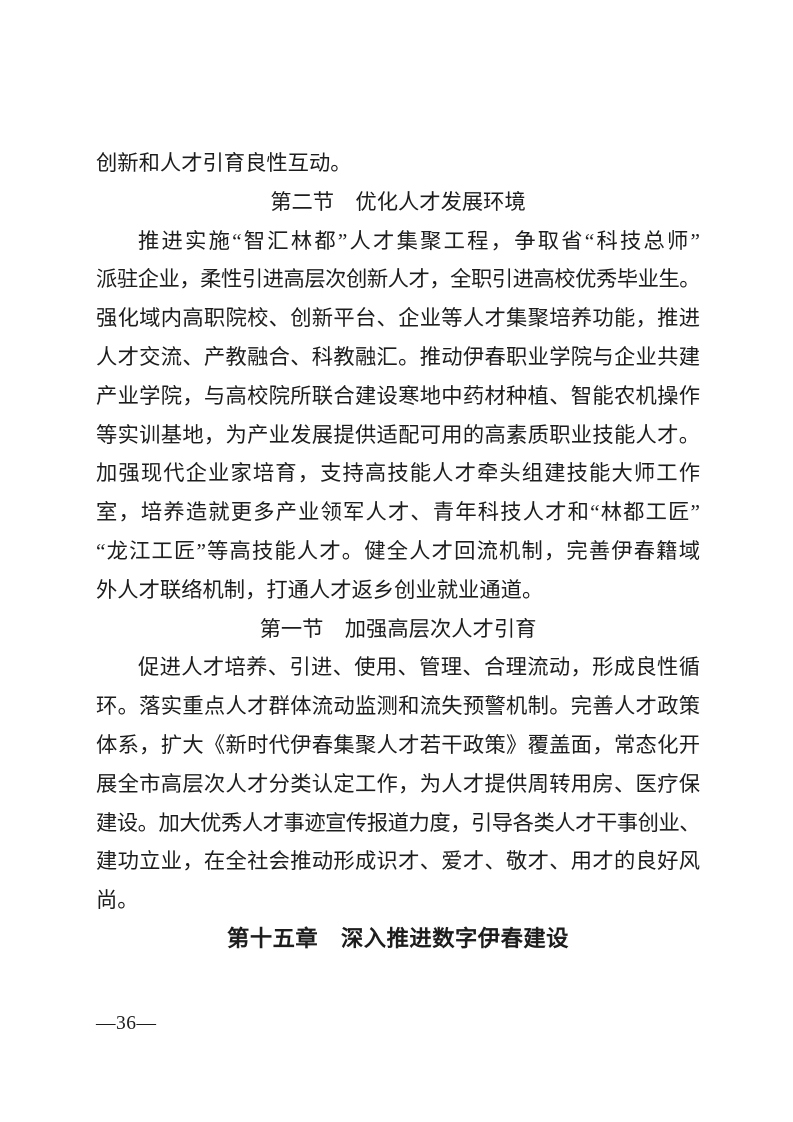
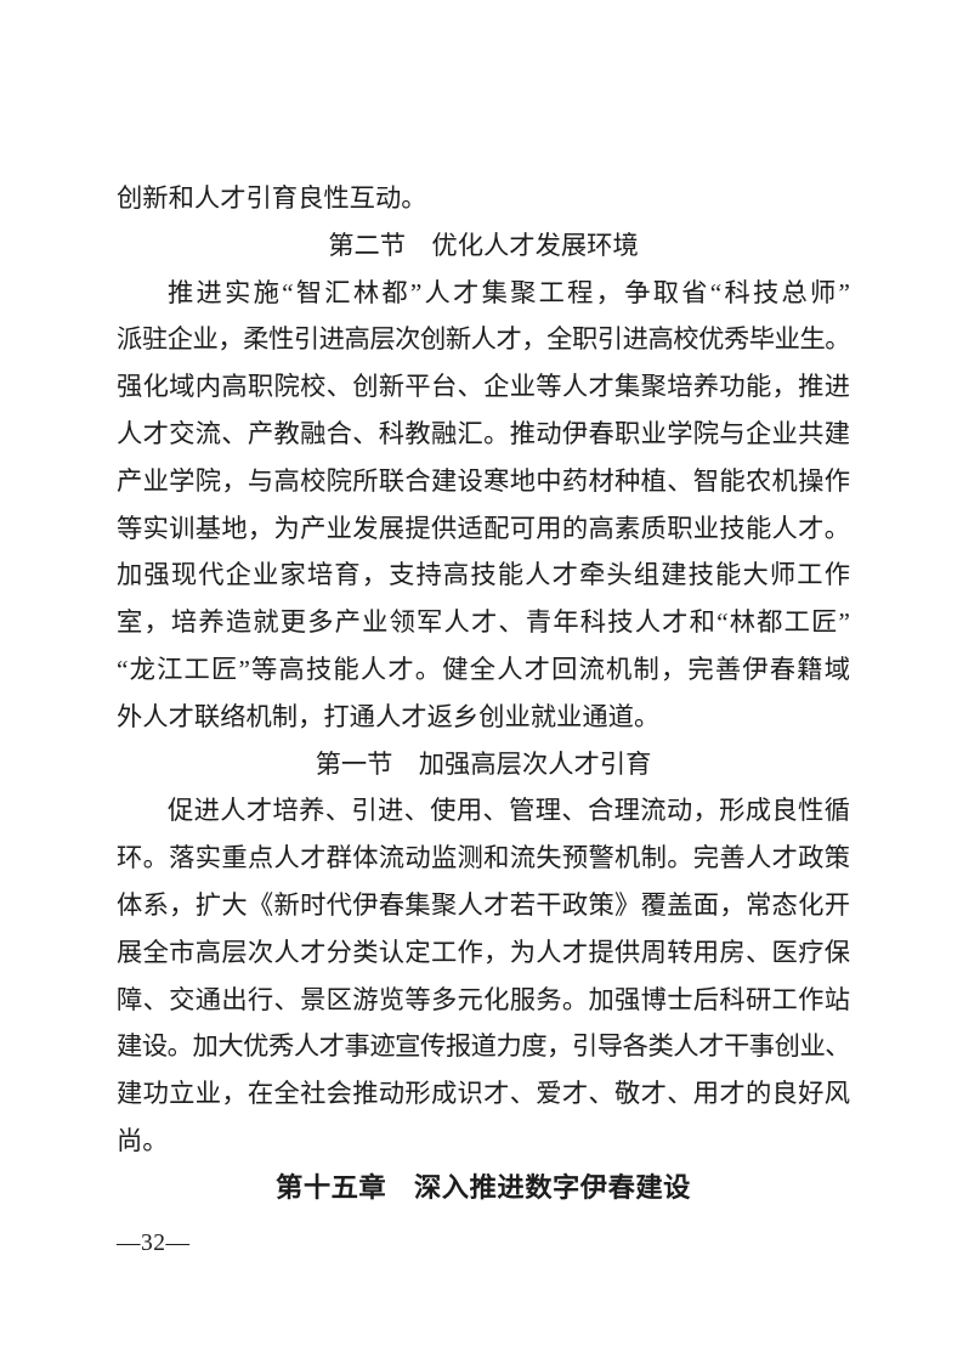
  创新和人才引育良性互动。
  第二节 优化人才发展环境
  推进实施“智汇林都”人才集聚工程，争取省“科技总师”
  派驻企业，柔性引进高层次创新人才，全职引进高校优秀毕业生。
  强化域内高职院校、创新平台、企业等人才集聚培养功能，推进
  人才交流、产教融合、科教融汇。推动伊春职业学院与企业共建
  产业学院，与高校院所联合建设寒地中药材种植、智能农机操作
  等实训基地，为产业发展提供适配可用的高素质职业技能人才。
  加强现代企业家培育，支持高技能人才牵头组建技能大师工作
  室，培养造就更多产业领军人才、青年科技人才和“林都工匠”
  “龙江工匠”等高技能人才。健全人才回流机制，完善伊春籍域
  外人才联络机制，打通人才返乡创业就业通道。
  第一节 加强高层次人才引育
  促进人才培养、引进、使用、管理、合理流动，形成良性循
  环。落实重点人才群体流动监测和流失预警机制。完善人才政策
  体系，扩大《新时代伊春集聚人才若干政策》覆盖面，常态化开
  展全市高层次人才分类认定工作，为人才提供周转用房、医疗保
+ 障、交通出行、景区游览等多元化服务。加强博士后科研工作站
  建设。加大优秀人才事迹宣传报道力度，引导各类人才干事创业、
  建功立业，在全社会推动形成识才、爱才、敬才、用才的良好风
  尚。
  第十五章 深入推进数字伊春建设
- —36—
+ —32—
